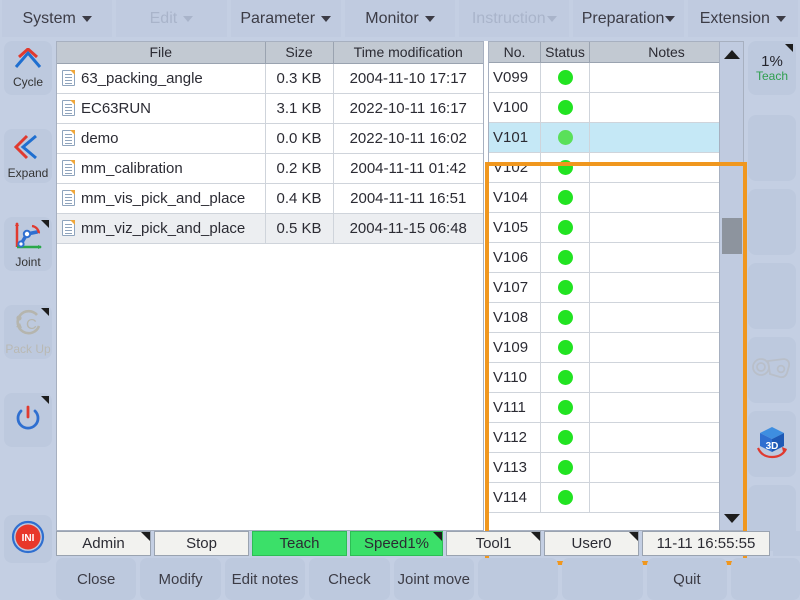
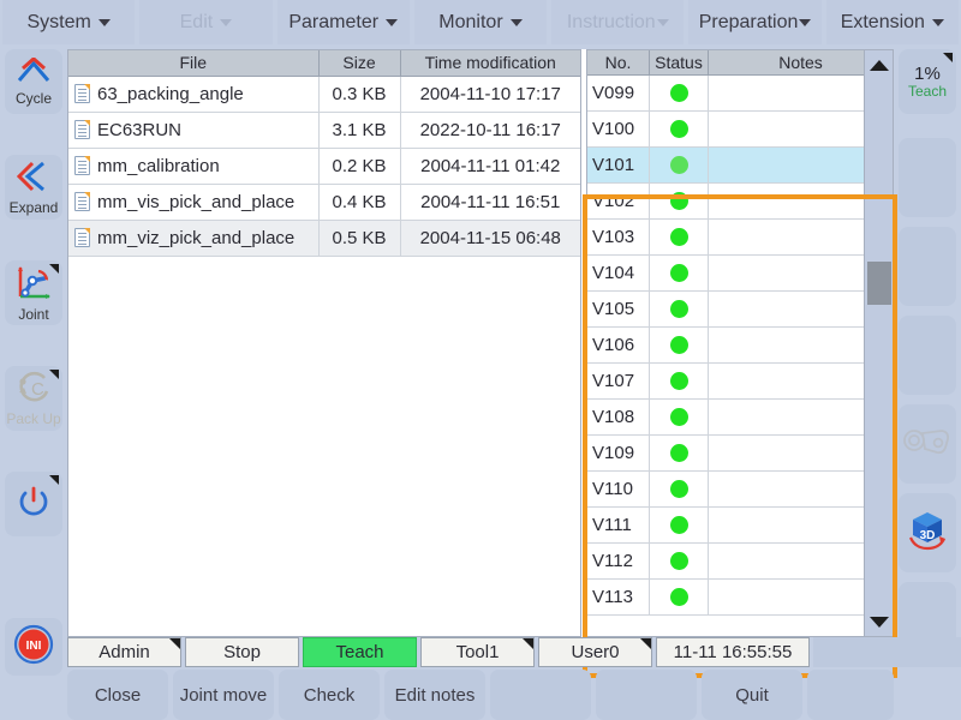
  System
  Parameter
  Monitor
  Preparation
  Extension
  Cycle
  Expand
  Joint
  C
  Pack Up
  INI
  1%
  Teach
  3D
  File	Size	Time modification
  63_packing_angle	0.3 KB	2004-11-10 17:17
  EC63RUN	3.1 KB	2022-10-11 16:17
- demo	0.0 KB	2022-10-11 16:02
  mm_calibration	0.2 KB	2004-11-11 01:42
  mm_vis_pick_and_place	0.4 KB	2004-11-11 16:51
  mm_viz_pick_and_place	0.5 KB	2004-11-15 06:48
  No.
  Status
  Notes
  V099
  V100
  V101
  V102
+ V103
  V104
  V105
  V106
  V107
  V108
  V109
  V110
  V111
  V112
  V113
- V114
  Admin
  Stop
  Teach
- Speed1%
  Tool1
  User0
  11-11 16:55:55
  Close
- Modify
- Edit notes
+ Joint move
  Check
- Joint move
+ Edit notes
  Quit
